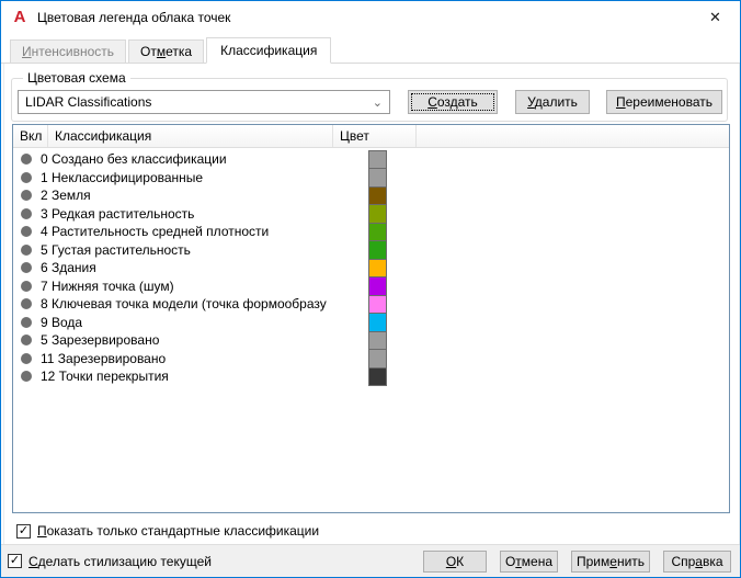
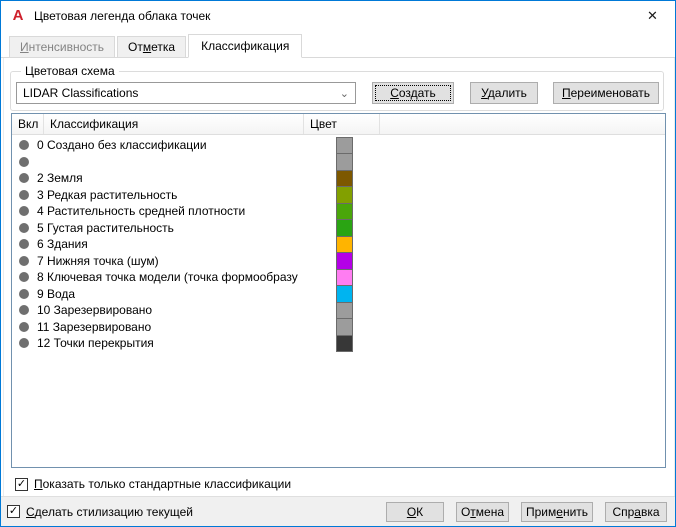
  A
  Цветовая легенда облака точек
  ✕
  Интенсивность
  Отметка
  Классификация
  Цветовая схема
  LIDAR Classifications
  ⌄
  Создать
  Удалить
  Переименовать
  Вкл
  Классификация
  Цвет
  0 Создано без классификации
- 1 Неклассифицированные
  2 Земля
  3 Редкая растительность
  4 Растительность средней плотности
  5 Густая растительность
  6 Здания
  7 Нижняя точка (шум)
  8 Ключевая точка модели (точка формообразу
  9 Вода
- 5 Зарезервировано
+ 10 Зарезервировано
  11 Зарезервировано
  12 Точки перекрытия
  ✓
  Показать только стандартные классификации
  ✓
  Сделать стилизацию текущей
  ОК
  Отмена
  Применить
  Справка
